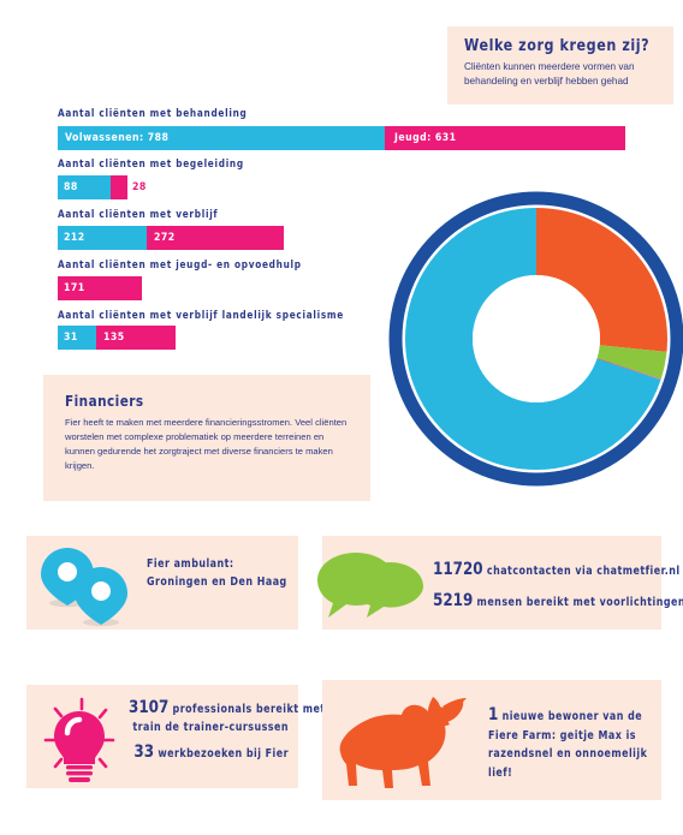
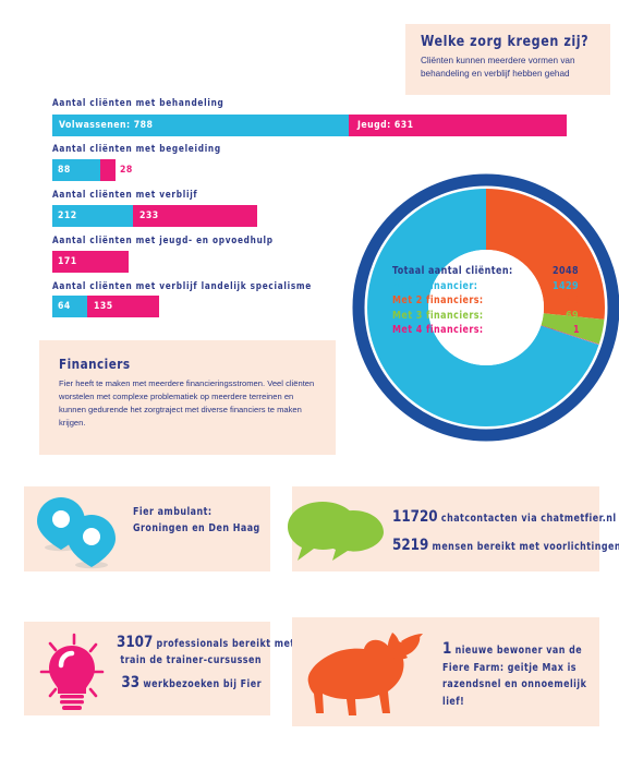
  Welke zorg kregen zij?
  Cliënten kunnen meerdere vormen van behandeling en verblijf hebben gehad
  Aantal cliënten met behandeling
  Volwassenen: 788
  Jeugd: 631
  Aantal cliënten met begeleiding
  88
  28
  Aantal cliënten met verblijf
  212
- 272
+ 233
  Aantal cliënten met jeugd- en opvoedhulp
  171
  Aantal cliënten met verblijf landelijk specialisme
- 31
+ 64
  135
  Financiers
  Fier heeft te maken met meerdere financieringsstromen. Veel cliënten worstelen met complexe problematiek op meerdere terreinen en kunnen gedurende het zorgtraject met diverse financiers te maken krijgen.
+ Totaal aantal cliënten:
+ 2048
+ Met 1 financier:
+ 1429
+ Met 2 financiers:
+ Met 3 financiers:
+ 69
+ Met 4 financiers:
+ 1
  Fier ambulant:
  Groningen en Den Haag
  11720 chatcontacten via chatmetfier.nl
  5219 mensen bereikt met voorlichtingen
  3107 professionals bereikt me
  train de trainer-cursussen
  33 werkbezoeken bij Fier
  1 nieuwe bewoner van de
  Fiere Farm: geitje Max is
  razendsnel en onnoemelijk
  lief!
